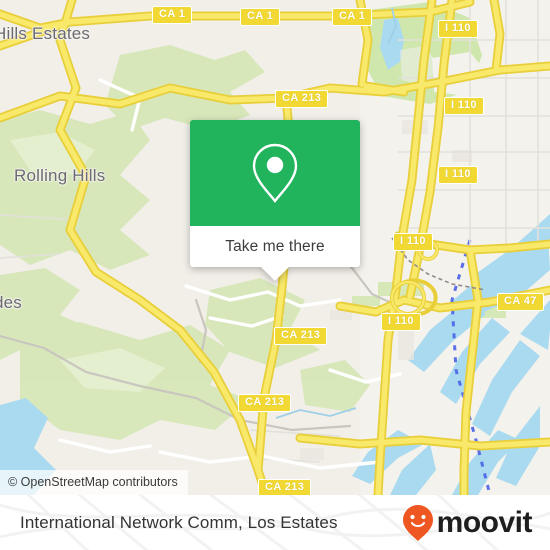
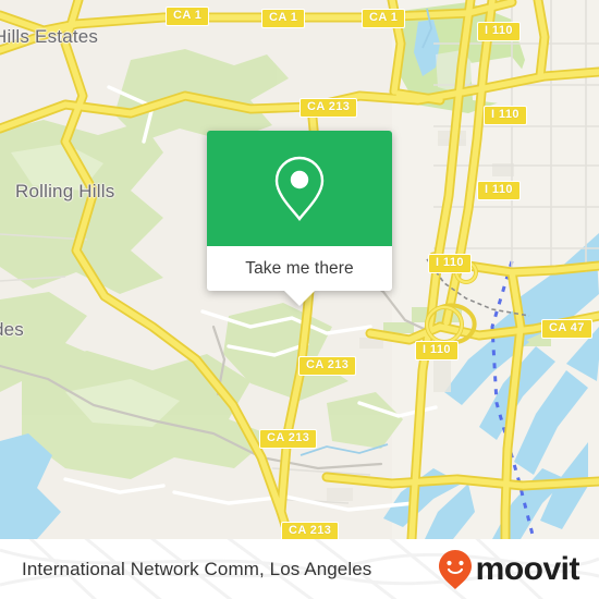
  Hills Estates
  Rolling Hills
  CA 1
  CA 1
  CA 1
  I 110
  CA 213
  I 110
  I 110
  I 110
  CA 47
  I 110
  CA 213
  CA 213
  CA 213
  Take me there
- © OpenStreetMap contributors
- International Network Comm, Los Estates
+ International Network Comm, Los Angeles
  moovit
